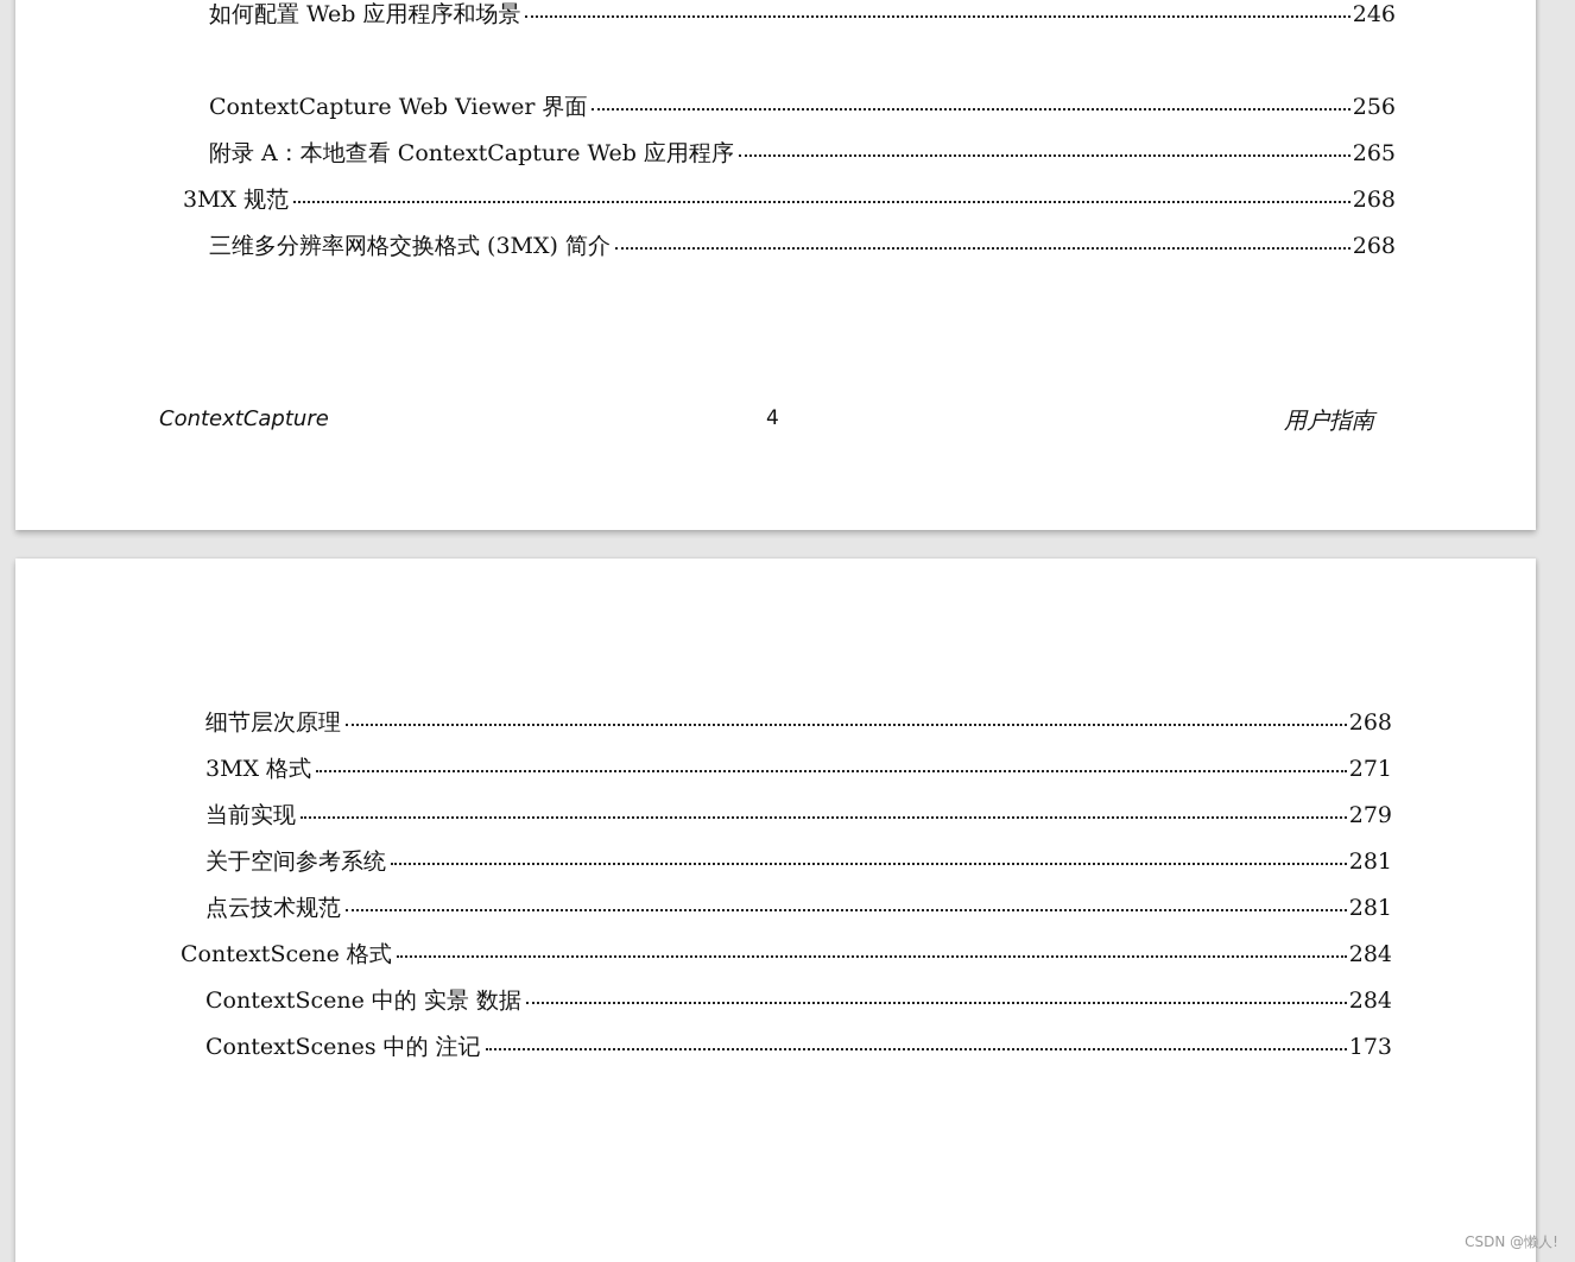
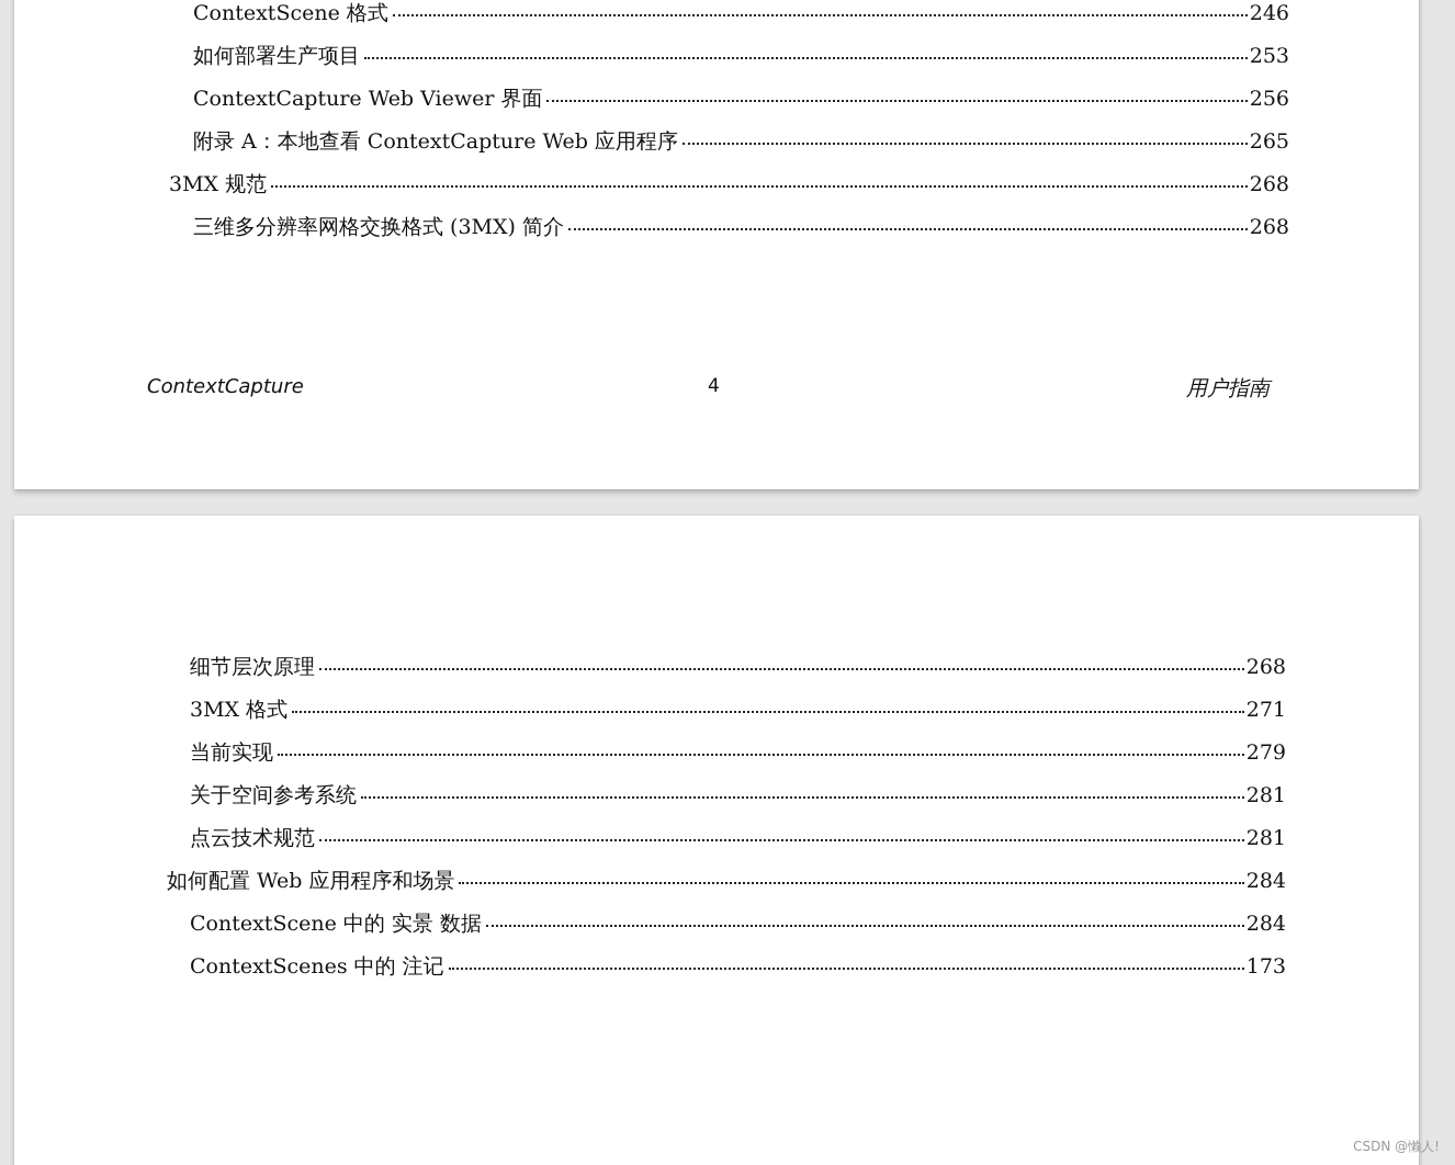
- 如何配置 Web 应用程序和场景
+ ContextScene 格式
  246
+ 如何部署生产项目
+ 253
  ContextCapture Web Viewer 界面
  256
  附录 A：本地查看 ContextCapture Web 应用程序
  265
  3MX 规范
  268
  三维多分辨率网格交换格式 (3MX) 简介
  268
  ContextCapture
  4
  用户指南
  细节层次原理
  268
  3MX 格式
  271
  当前实现
  279
  关于空间参考系统
  281
  点云技术规范
  281
- ContextScene 格式
+ 如何配置 Web 应用程序和场景
  284
  ContextScene 中的 实景 数据
  284
  ContextScenes 中的 注记
  173
  CSDN @懒人!
